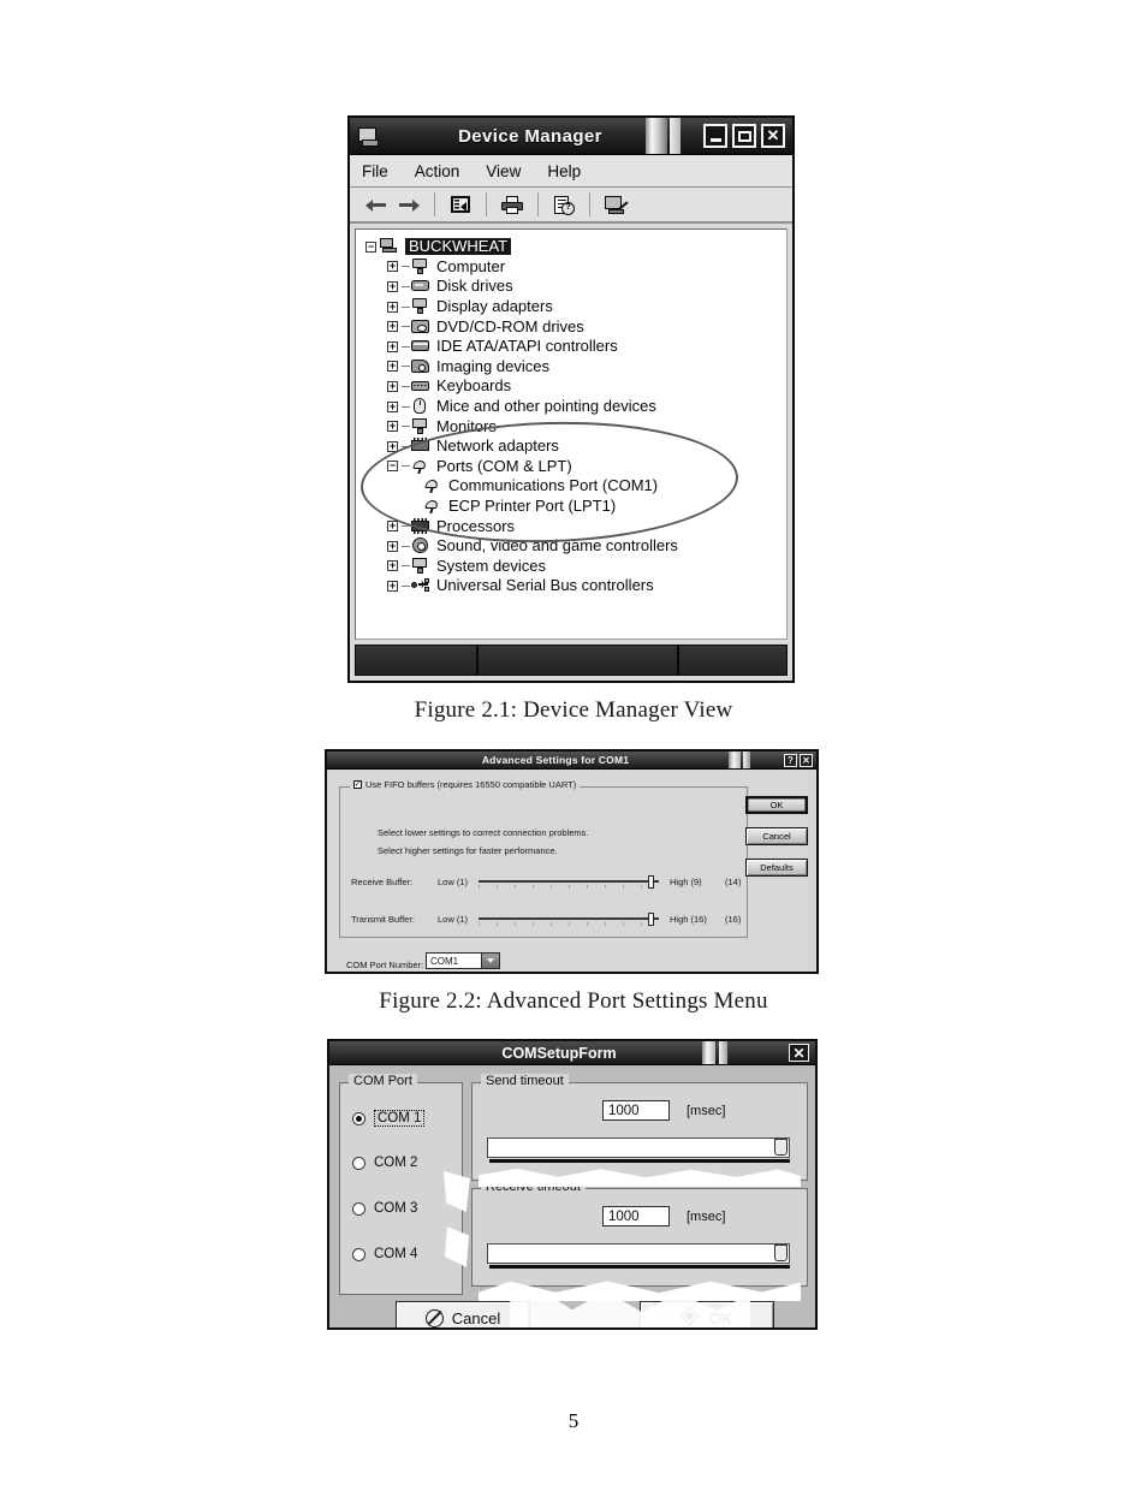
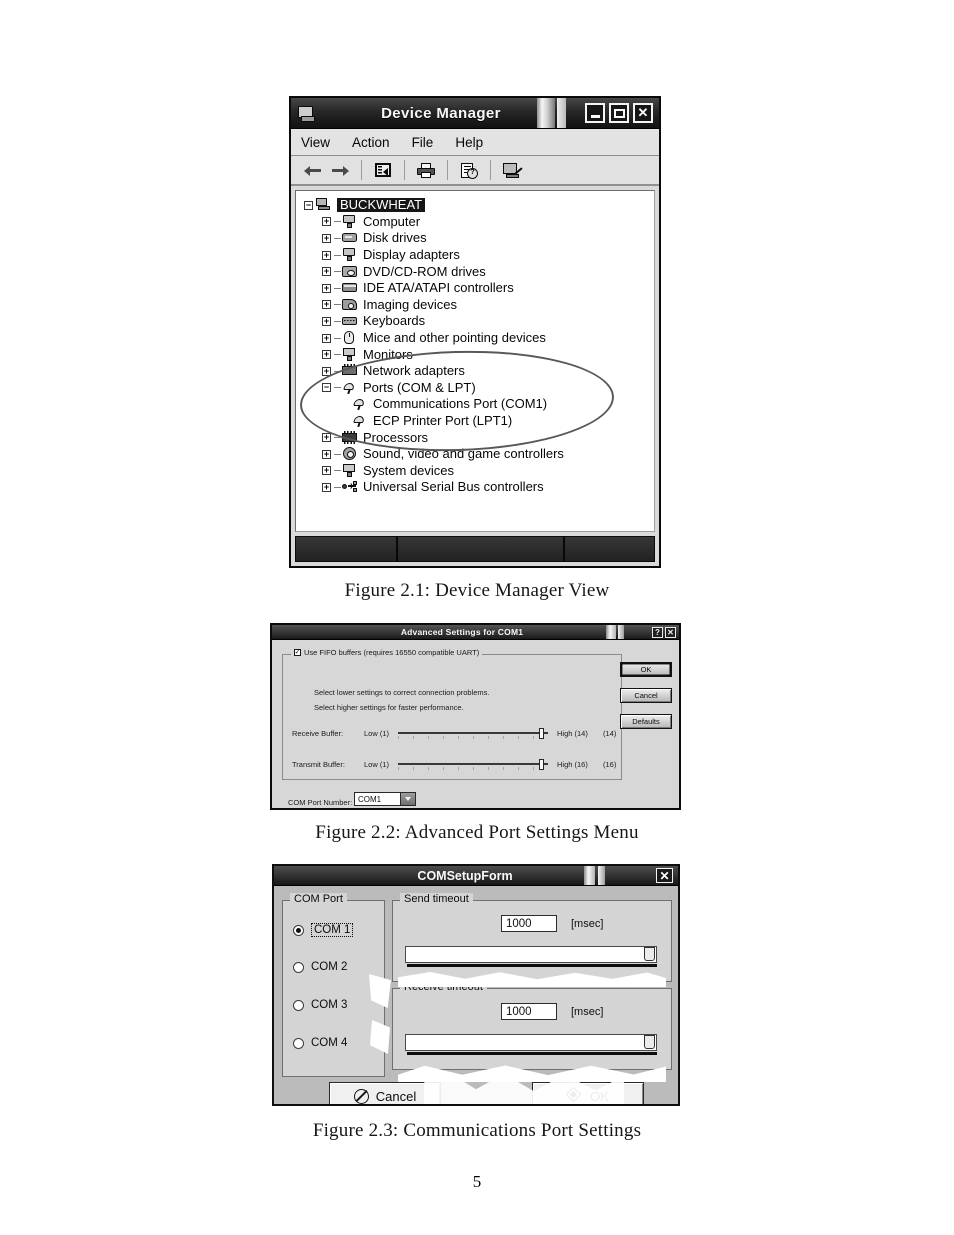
  Device Manager
  ✕
- File
+ View
  Action
- View
+ File
  Help
  −
  BUCKWHEAT
  +
  Computer
  +
  Disk drives
  +
  Display adapters
  +
  DVD/CD-ROM drives
  +
  IDE ATA/ATAPI controllers
  +
  Imaging devices
  +
  Keyboards
  +
  Mice and other pointing devices
  +
  Monitors
  +
  Network adapters
  −
  Ports (COM & LPT)
  Communications Port (COM1)
  ECP Printer Port (LPT1)
  +
  Processors
  +
  Sound, video and game controllers
  +
  System devices
  +
  Universal Serial Bus controllers
  Figure 2.1: Device Manager View
  Advanced Settings for COM1
  ?
  ✕
  Use FIFO buffers (requires 16550 compatible UART)
  Select lower settings to correct connection problems.
  Select higher settings for faster performance.
  Receive Buffer:
  Low (1)
- High (9)
+ High (14)
  (14)
  Transmit Buffer:
  Low (1)
  High (16)
  (16)
  COM Port Number:
  COM1
  OK
  Cancel
  Defaults
  Figure 2.2: Advanced Port Settings Menu
  COMSetupForm
  ✕
  COM Port
  COM 1
  COM 2
  COM 3
  COM 4
  Send timeout
  1000
  [msec]
  Receive timeout
  1000
  [msec]
  Cancel
+ Figure 2.3: Communications Port Settings
  5
